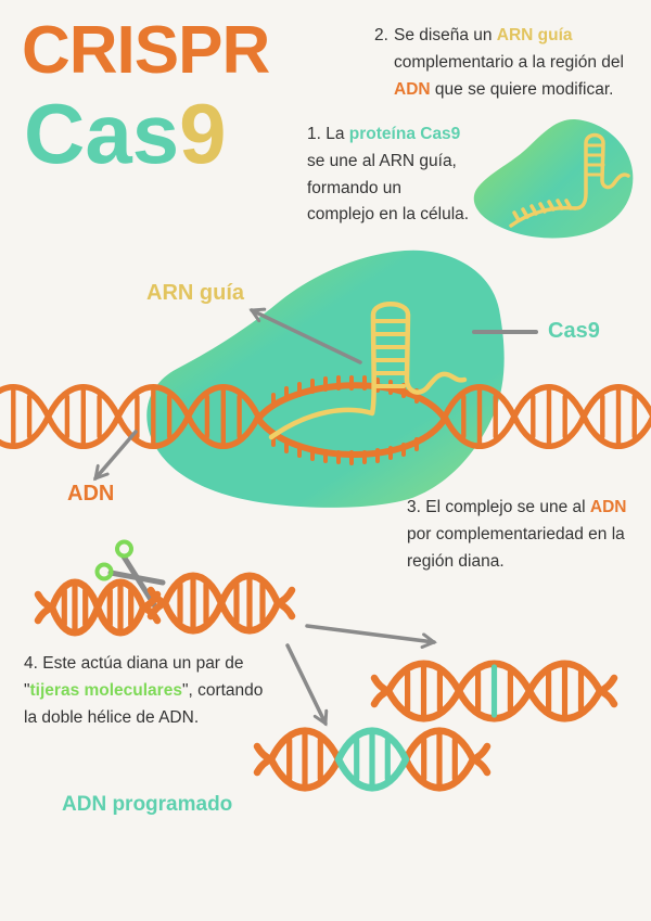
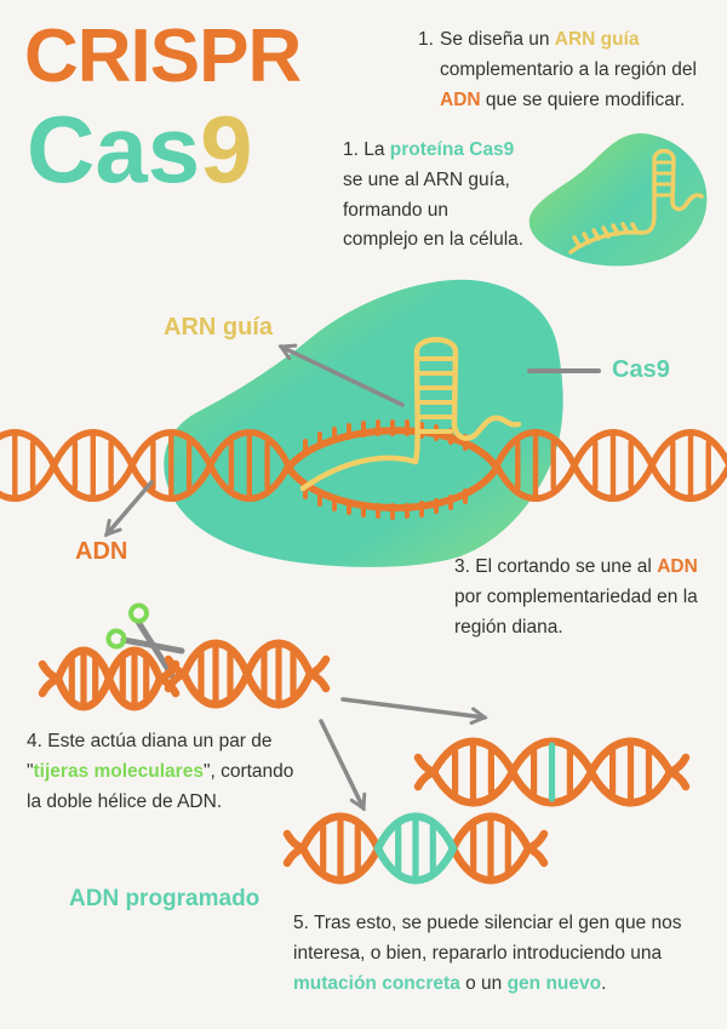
  CRISPR
  Cas9
- 2.
+ 1.
  Se diseña un ARN guía complementario a la región del ADN que se quiere modificar.
  1. La proteína Cas9 se une al ARN guía, formando un complejo en la célula.
  ARN guía
  Cas9
  ADN
- 3. El complejo se une al ADN por complementariedad en la región diana.
+ 3. El cortando se une al ADN por complementariedad en la región diana.
  4. Este actúa diana un par de "tijeras moleculares", cortando la doble hélice de ADN.
  ADN programado
+ 5. Tras esto, se puede silenciar el gen que nos interesa, o bien, repararlo introduciendo una mutación concreta o un gen nuevo.
